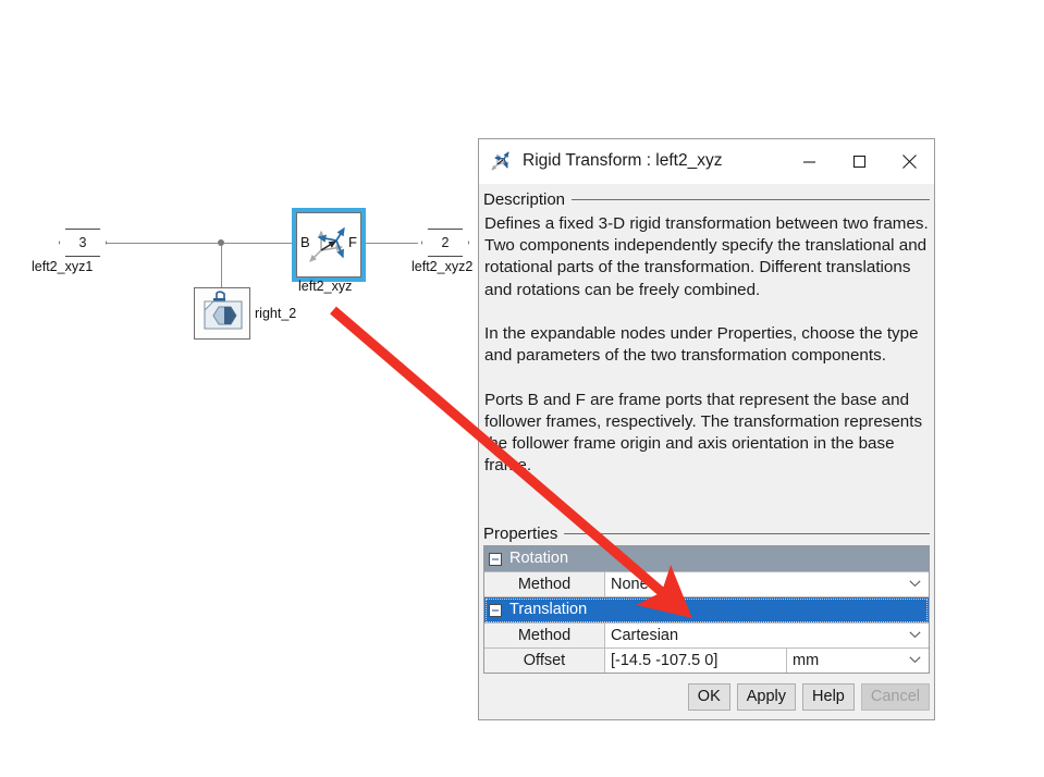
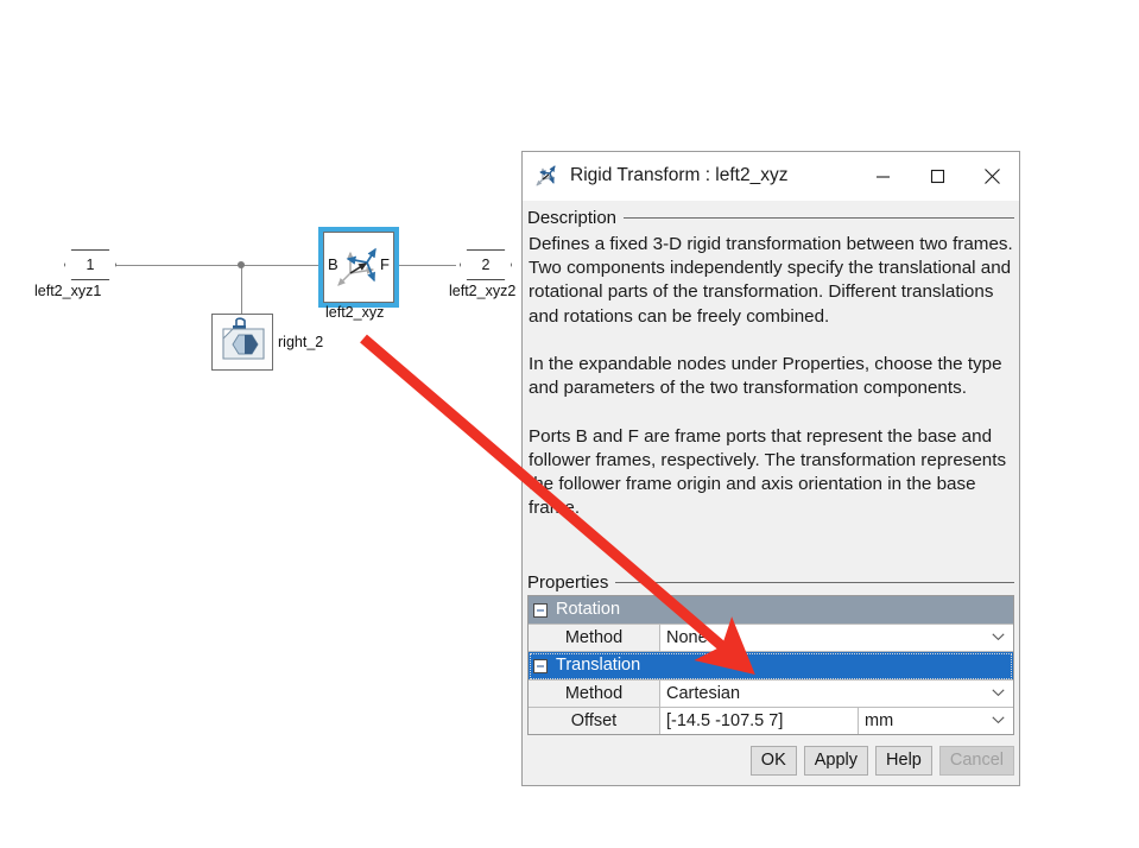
- 3
+ 1
  left2_xyz1
  2
  left2_xyz2
  B
  F
  left2_xyz
  right_2
  Rigid Transform : left2_xyz
  Description
  Defines a fixed 3-D rigid transformation between two frames. Two components independently specify the translational and rotational parts of the transformation. Different translations and rotations can be freely combined.
  In the expandable nodes under Properties, choose the type and parameters of the two transformation components.
  Ports B and F are frame ports that represent the base and follower frames, respectively. The transformation represents e follower frame origin and axis orientation in the base frae.
  Properties
  Rotation
  Method
  None
  Translation
  Method
  Cartesian
  Offset
- [-14.5 -107.5 0]
+ [-14.5 -107.5 7]
  mm
  OK
  Apply
  Help
  Cancel
